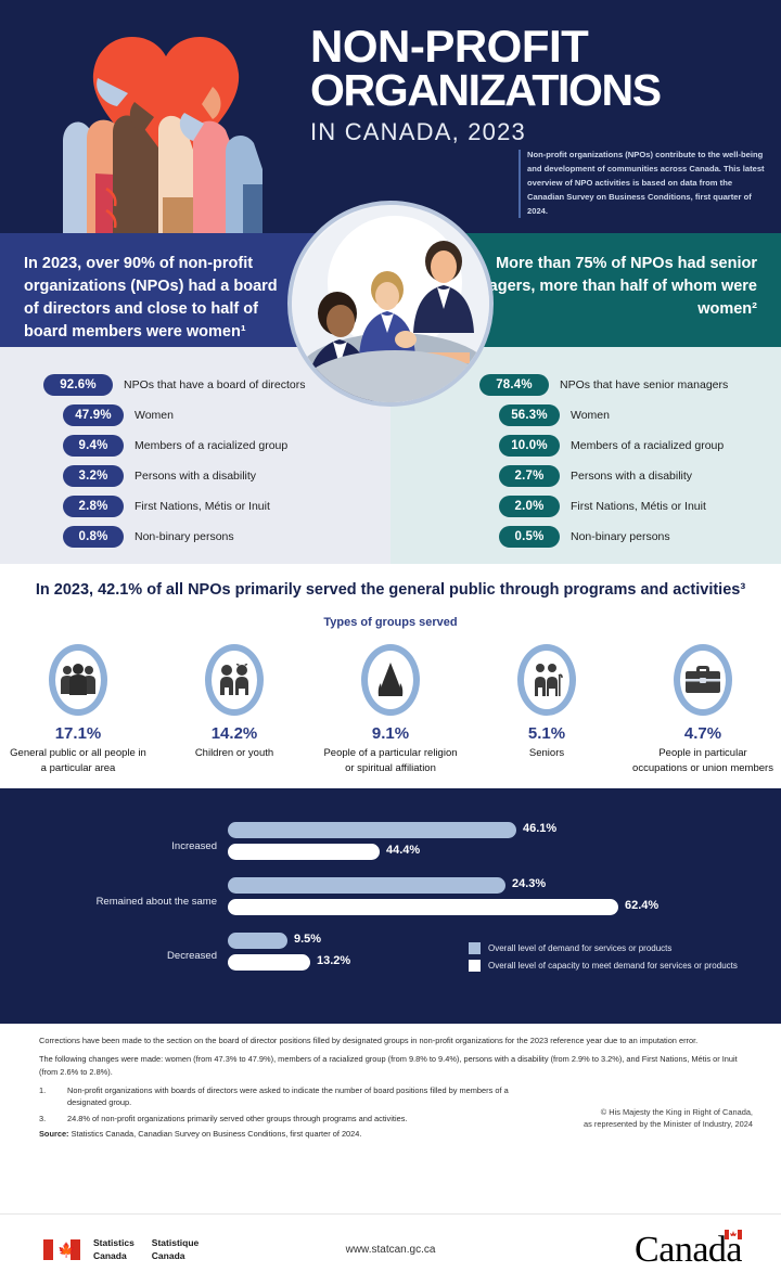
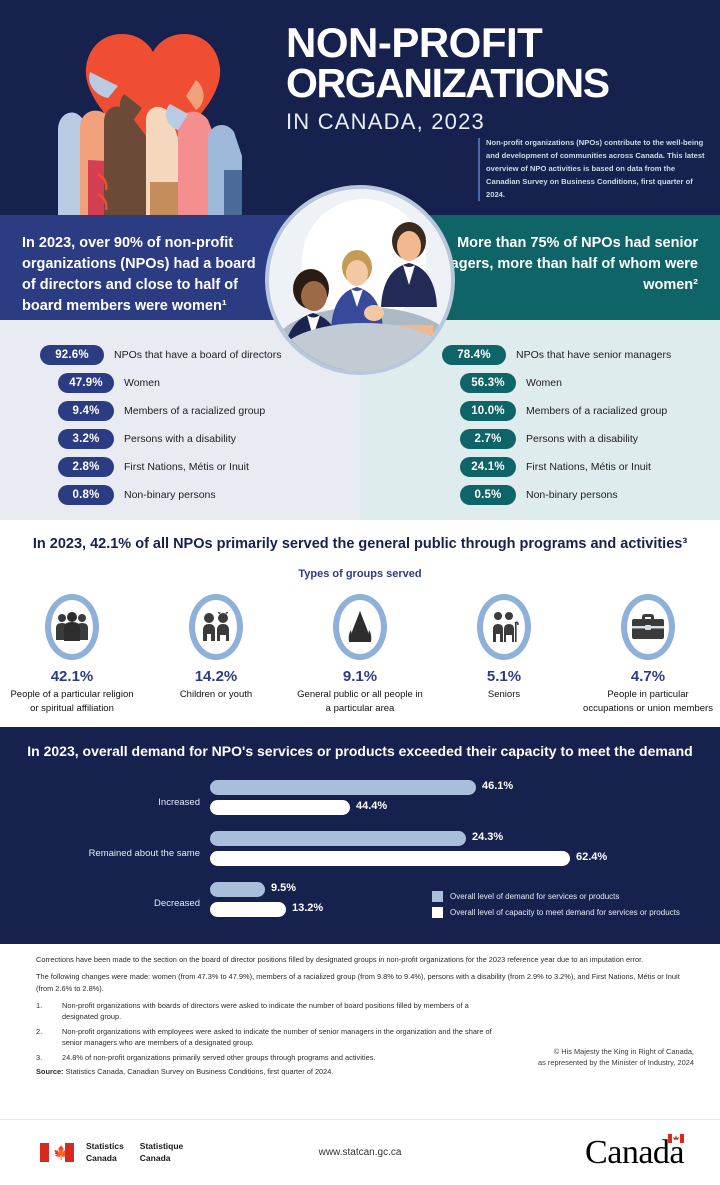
  NON-PROFIT
  ORGANIZATIONS
  IN CANADA, 2023
  Non-profit organizations (NPOs) contribute to the well-being and development of communities across Canada. This latest overview of NPO activities is based on data from the Canadian Survey on Business Conditions, first quarter of 2024.
  In 2023, over 90% of non-profit organizations (NPOs) had a board of directors and close to half of board members were women¹
  92.6%
  NPOs that have a board of directors
  47.9%
  Women
  9.4%
  Members of a racialized group
  3.2%
  Persons with a disability
  2.8%
  First Nations, Métis or Inuit
  0.8%
  Non-binary persons
  More than 75% of NPOs had senior agers, more than half of whom were women²
  78.4%
  NPOs that have senior managers
  56.3%
  Women
  10.0%
  Members of a racialized group
  2.7%
  Persons with a disability
- 2.0%
+ 24.1%
  First Nations, Métis or Inuit
  0.5%
  Non-binary persons
  In 2023, 42.1% of all NPOs primarily served the general public through programs and activities³
  Types of groups served
- 17.1%
+ 42.1%
- General public or all people in a particular area
+ People of a particular religion or spiritual affiliation
  14.2%
  Children or youth
  9.1%
- People of a particular religion or spiritual affiliation
+ General public or all people in a particular area
  5.1%
  Seniors
  4.7%
  People in particular occupations or union members
+ In 2023, overall demand for NPO's services or products exceeded their capacity to meet the demand
  Increased
  46.1%
  44.4%
  Remained about the same
  24.3%
  62.4%
  Decreased
  9.5%
  13.2%
  Overall level of demand for services or products
  Overall level of capacity to meet demand for services or products
  Corrections have been made to the section on the board of director positions filled by designated groups in non-profit organizations for the 2023 reference year due to an imputation error.
  The following changes were made: women (from 47.3% to 47.9%), members of a racialized group (from 9.8% to 9.4%), persons with a disability (from 2.9% to 3.2%), and First Nations, Métis or Inuit (from 2.6% to 2.8%).
  1.
  Non-profit organizations with boards of directors were asked to indicate the number of board positions filled by members of a designated group.
+ 2.
+ Non-profit organizations with employees were asked to indicate the number of senior managers in the organization and the share of senior managers who are members of a designated group.
  3.
  24.8% of non-profit organizations primarily served other groups through programs and activities.
  Source: Statistics Canada, Canadian Survey on Business Conditions, first quarter of 2024.
  © His Majesty the King in Right of Canada,
  as represented by the Minister of Industry, 2024
  🍁
  Statistics
  Canada
  Statistique
  Canada
  www.statcan.gc.ca
  Canada
